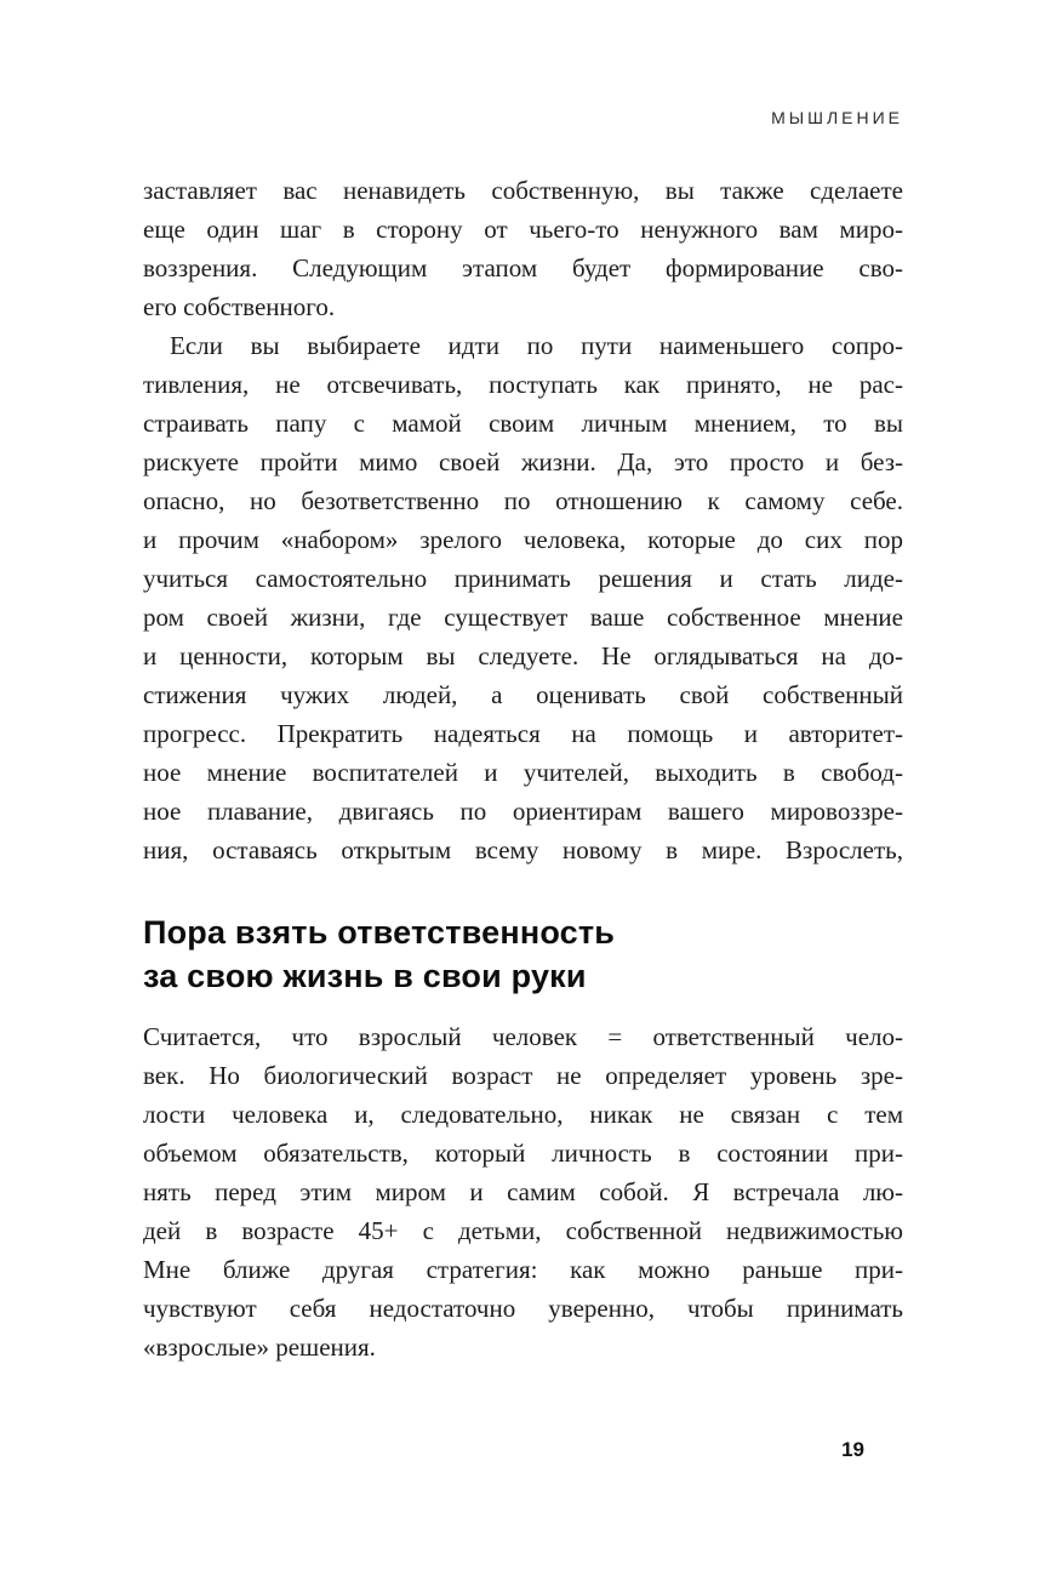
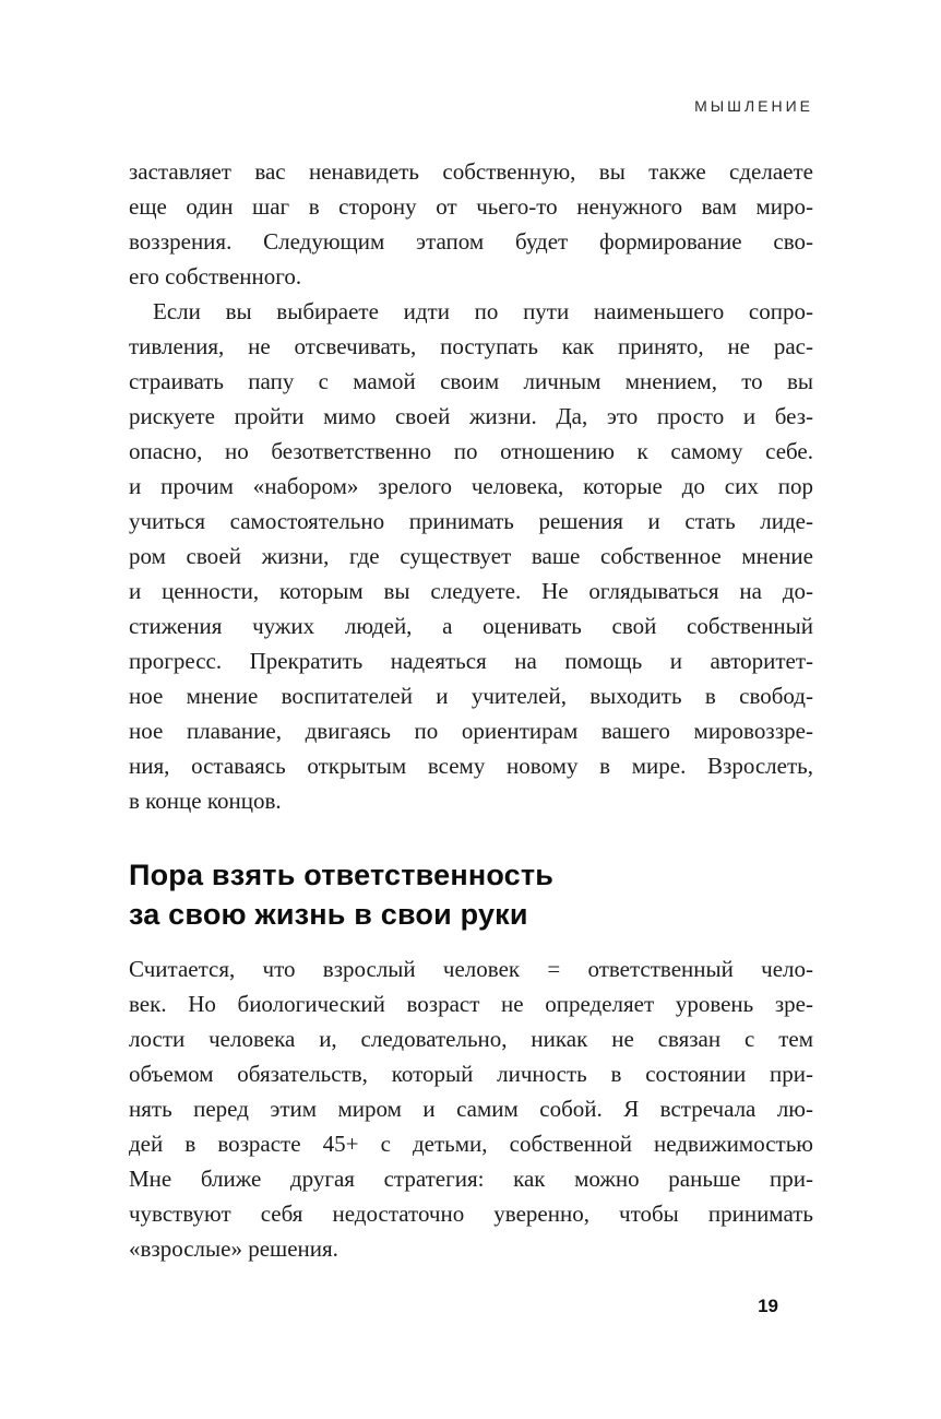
  МЫШЛЕНИЕ
  заставляет вас ненавидеть собственную, вы также сделаете
  еще один шаг в сторону от чьего-то ненужного вам миро-
  воззрения. Следующим этапом будет формирование сво-
  его собственного.
  Если вы выбираете идти по пути наименьшего сопро-
  тивления, не отсвечивать, поступать как принято, не рас-
  страивать папу с мамой своим личным мнением, то вы
  рискуете пройти мимо своей жизни. Да, это просто и без-
  опасно, но безответственно по отношению к самому себе.
  и прочим «набором» зрелого человека, которые до сих пор
  учиться самостоятельно принимать решения и стать лиде-
  ром своей жизни, где существует ваше собственное мнение
  и ценности, которым вы следуете. Не оглядываться на до-
  стижения чужих людей, а оценивать свой собственный
  прогресс. Прекратить надеяться на помощь и авторитет-
  ное мнение воспитателей и учителей, выходить в свобод-
  ное плавание, двигаясь по ориентирам вашего мировоззре-
  ния, оставаясь открытым всему новому в мире. Взрослеть,
+ в конце концов.
  Пора взять ответственность
  за свою жизнь в свои руки
  Считается, что взрослый человек = ответственный чело-
  век. Но биологический возраст не определяет уровень зре-
  лости человека и, следовательно, никак не связан с тем
  объемом обязательств, который личность в состоянии при-
  нять перед этим миром и самим собой. Я встречала лю-
  дей в возрасте 45+ с детьми, собственной недвижимостью
  Мне ближе другая стратегия: как можно раньше при-
  чувствуют себя недостаточно уверенно, чтобы принимать
  «взрослые» решения.
  19
